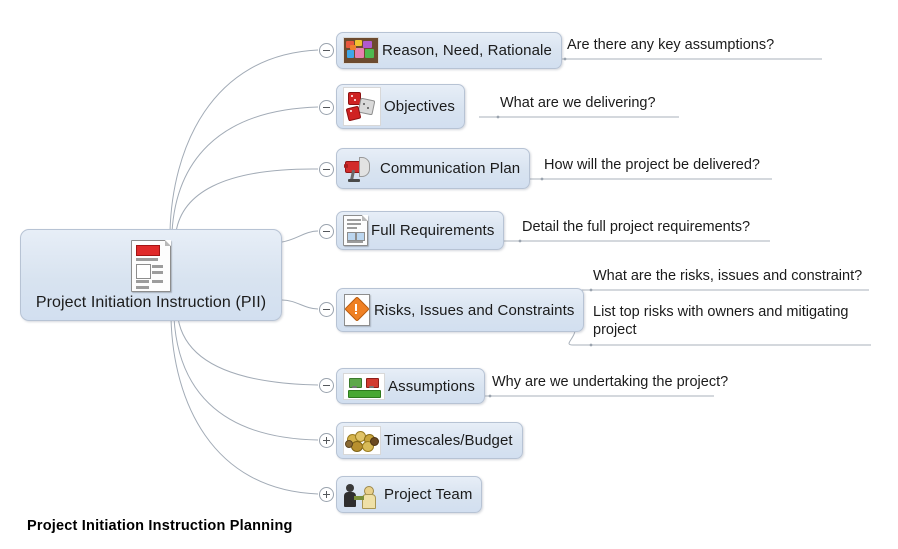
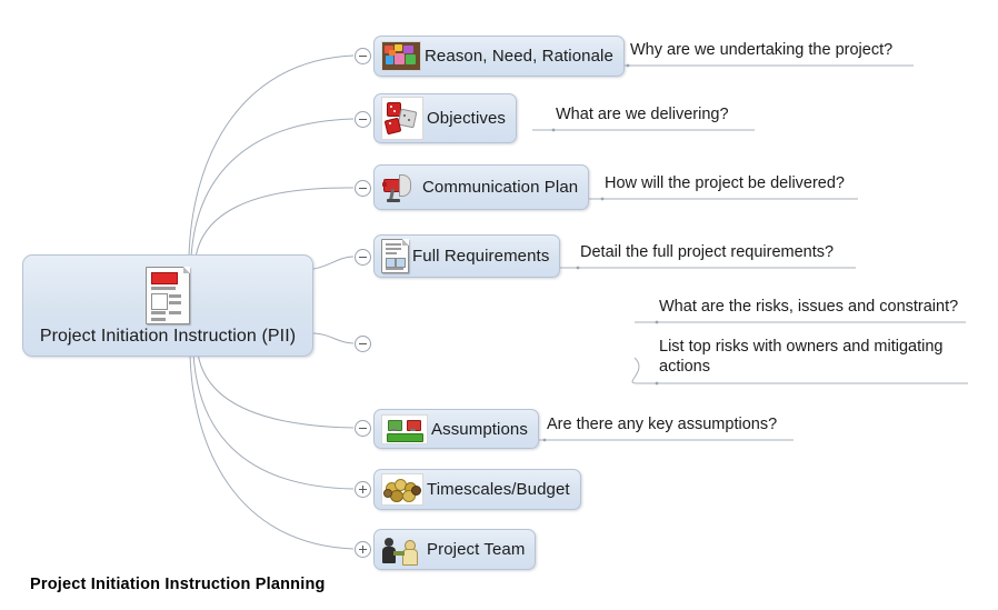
  Project Initiation Instruction (PII)
  Reason, Need, Rationale
- Are there any key assumptions?
+ Why are we undertaking the project?
  Objectives
  What are we delivering?
  Communication Plan
  How will the project be delivered?
  Full Requirements
  Detail the full project requirements?
- Risks, Issues and Constraints
  What are the risks, issues and constraint?
- List top risks with owners and mitigating project
+ List top risks with owners and mitigating actions
  Assumptions
- Why are we undertaking the project?
+ Are there any key assumptions?
  Timescales/Budget
  Project Team
  Project Initiation Instruction Planning
